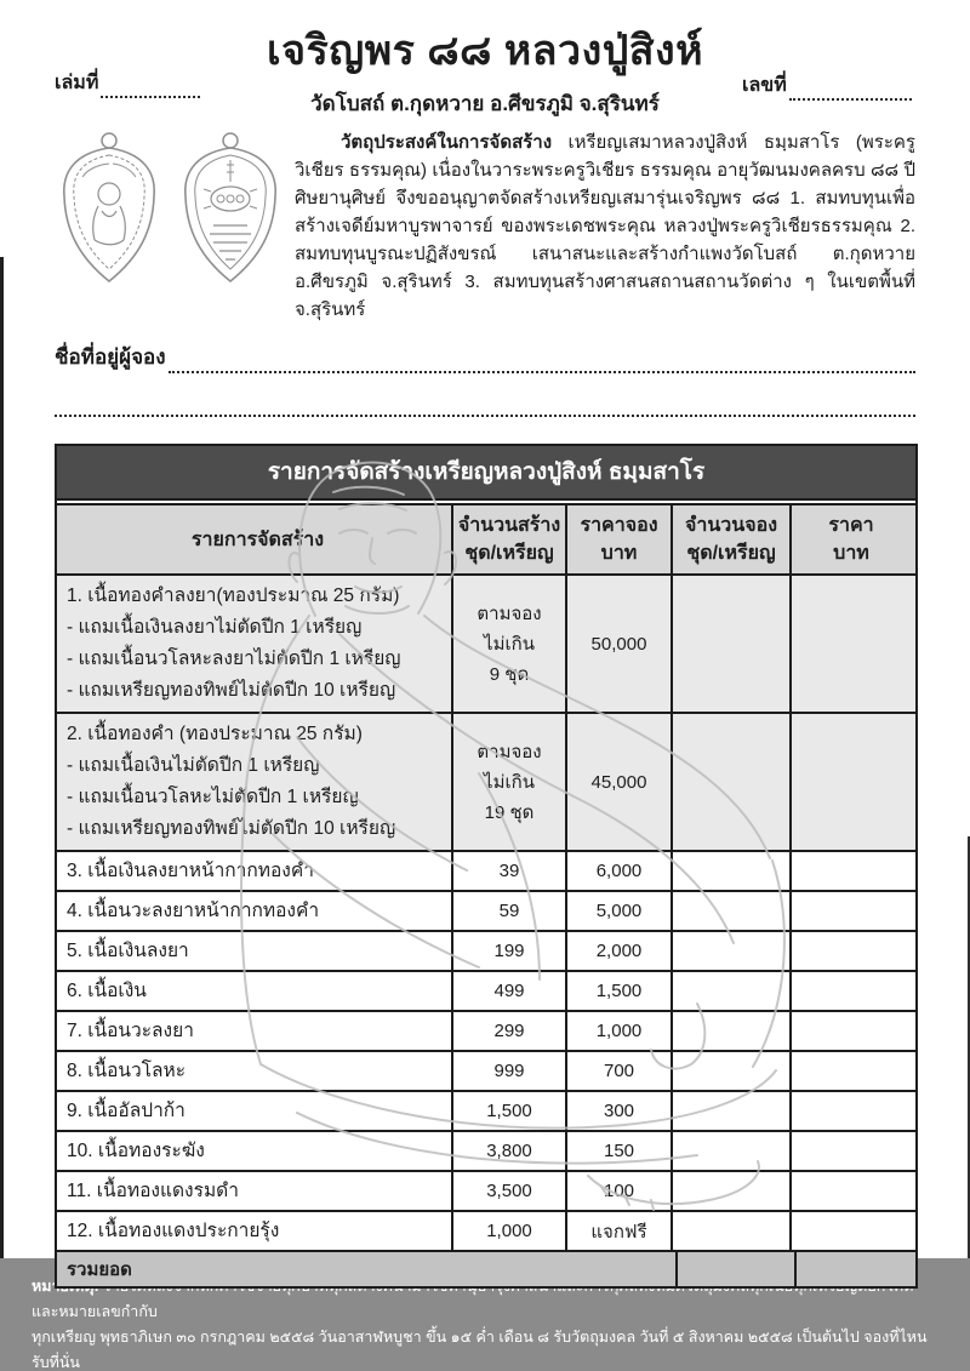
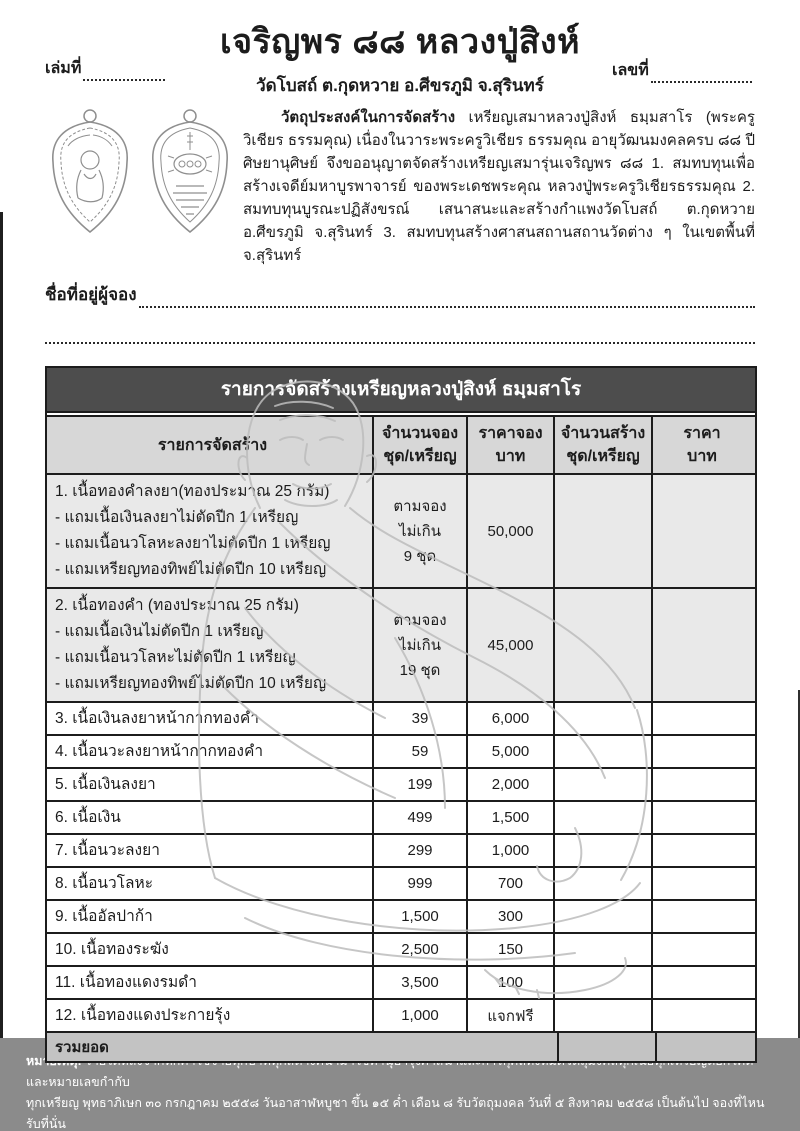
  เจริญพร ๘๘ หลวงปู่สิงห์
  เล่มที่
  เลขที่
  วัดโบสถ์ ต.กุดหวาย อ.ศีขรภูมิ จ.สุรินทร์
  วัตถุประสงค์ในการจัดสร้าง เหรียญเสมาหลวงปู่สิงห์ ธมฺมสาโร (พระครูวิเชียร ธรรมคุณ) เนื่องในวาระพระครูวิเชียร ธรรมคุณ อายุวัฒนมงคลครบ ๘๘ ปี ศิษยานุศิษย์ จึงขออนุญาตจัดสร้างเหรียญเสมารุ่นเจริญพร ๘๘ 1. สมทบทุนเพื่อสร้างเจดีย์มหาบูรพาจารย์ ของพระเดชพระคุณ หลวงปู่พระครูวิเชียรธรรมคุณ 2. สมทบทุนบูรณะปฏิสังขรณ์ เสนาสนะและสร้างกำแพงวัดโบสถ์ ต.กุดหวาย อ.ศีขรภูมิ จ.สุรินทร์ 3. สมทบทุนสร้างศาสนสถานสถานวัดต่าง ๆ ในเขตพื้นที่ จ.สุรินทร์
  ชื่อที่อยู่ผู้จอง
  รายการจัดสร้างเหรียญหลวงปู่สิงห์ ธมฺมสาโร
  รายการจัดสร้าง
- จำนวนสร้าง
+ จำนวนจอง
  ชุด/เหรียญ
  ราคาจอง
  บาท
- จำนวนจอง
+ จำนวนสร้าง
  ชุด/เหรียญ
  ราคา
  บาท
  1. เนื้อทองคำลงยา(ทองประมาณ 25 กรัม)
  - แถมเนื้อเงินลงยาไม่ตัดปีก 1 เหรียญ
  - แถมเนื้อนวโลหะลงยาไม่ตัดปีก 1 เหรียญ
  - แถมเหรียญทองทิพย์ไม่ตัดปีก 10 เหรียญ
  ตามจอง
  ไม่เกิน
  9 ชุด
  50,000
  2. เนื้อทองคำ (ทองประมาณ 25 กรัม)
  - แถมเนื้อเงินไม่ตัดปีก 1 เหรียญ
  - แถมเนื้อนวโลหะไม่ตัดปีก 1 เหรียญ
  - แถมเหรียญทองทิพย์ไม่ตัดปีก 10 เหรียญ
  ตามจอง
  ไม่เกิน
  19 ชุด
  45,000
  3. เนื้อเงินลงยาหน้ากากทองคำ
  39
  6,000
  4. เนื้อนวะลงยาหน้ากากทองคำ
  59
  5,000
  5. เนื้อเงินลงยา
  199
  2,000
  6. เนื้อเงิน
  499
  1,500
  7. เนื้อนวะลงยา
  299
  1,000
  8. เนื้อนวโลหะ
  999
  700
  9. เนื้ออัลปาก้า
  1,500
  300
  10. เนื้อทองระฆัง
- 3,800
+ 2,500
  150
  11. เนื้อทองแดงรมดำ
  3,500
  100
  12. เนื้อทองแดงประกายรุ้ง
  1,000
  แจกฟรี
  รวมยอด
  หมายเหตุ: รายได้หลังจากหักค่าใช้จ่ายทุกบาททุกสตางค์นำมาใช้ทำนุบำรุงศาสนาและการกุศลทั้งหมดวัตถุมงคลทุกเนื้อทุกเหรียญตอกโค้ดและหมายเลขกำกับ
  ทุกเหรียญ พุทธาภิเษก ๓๐ กรกฎาคม ๒๕๕๘ วันอาสาฬหบูชา ขึ้น ๑๕ ค่ำ เดือน ๘ รับวัตถุมงคล วันที่ ๕ สิงหาคม ๒๕๕๘ เป็นต้นไป จองที่ไหนรับที่นั่น
